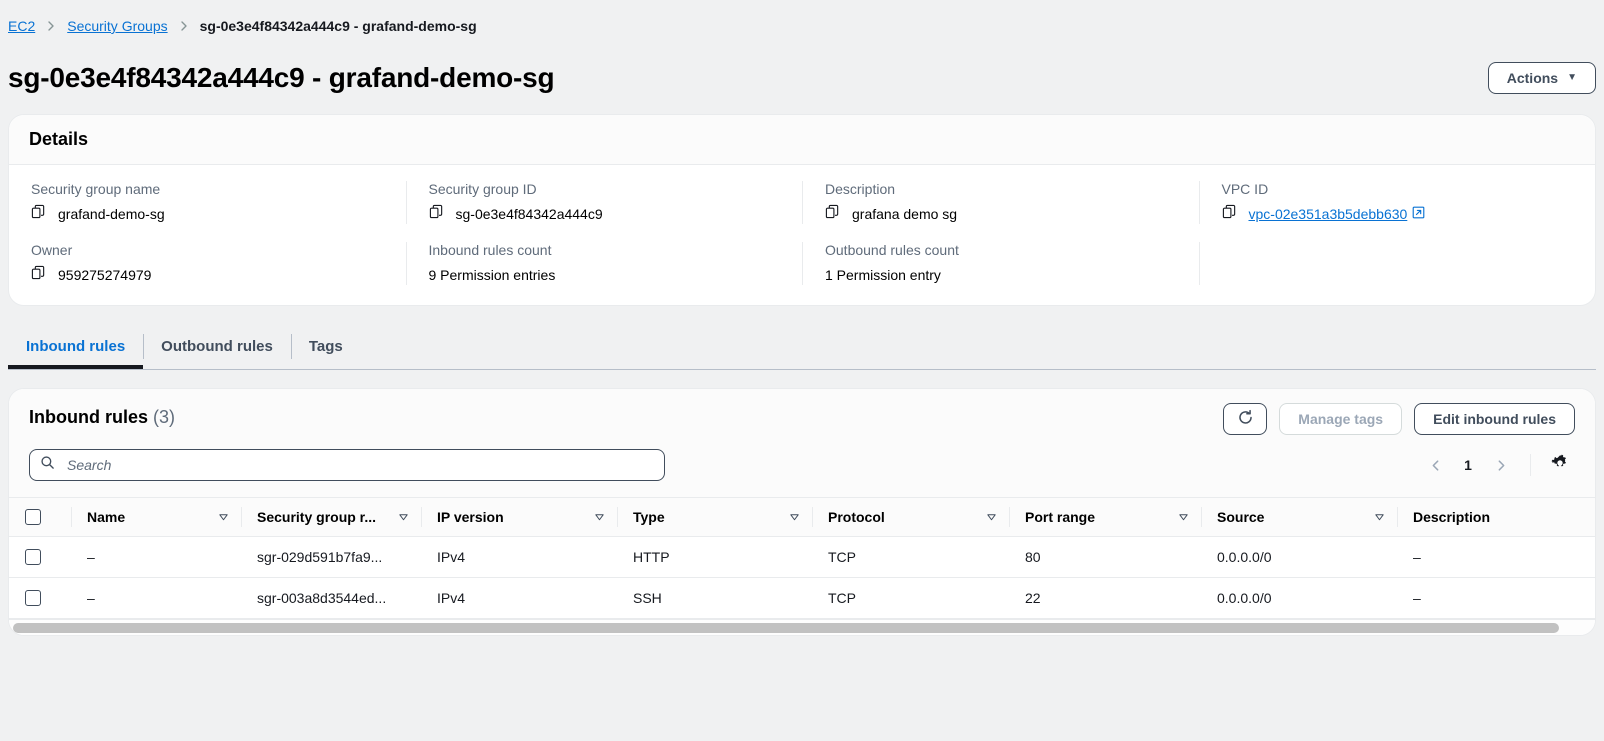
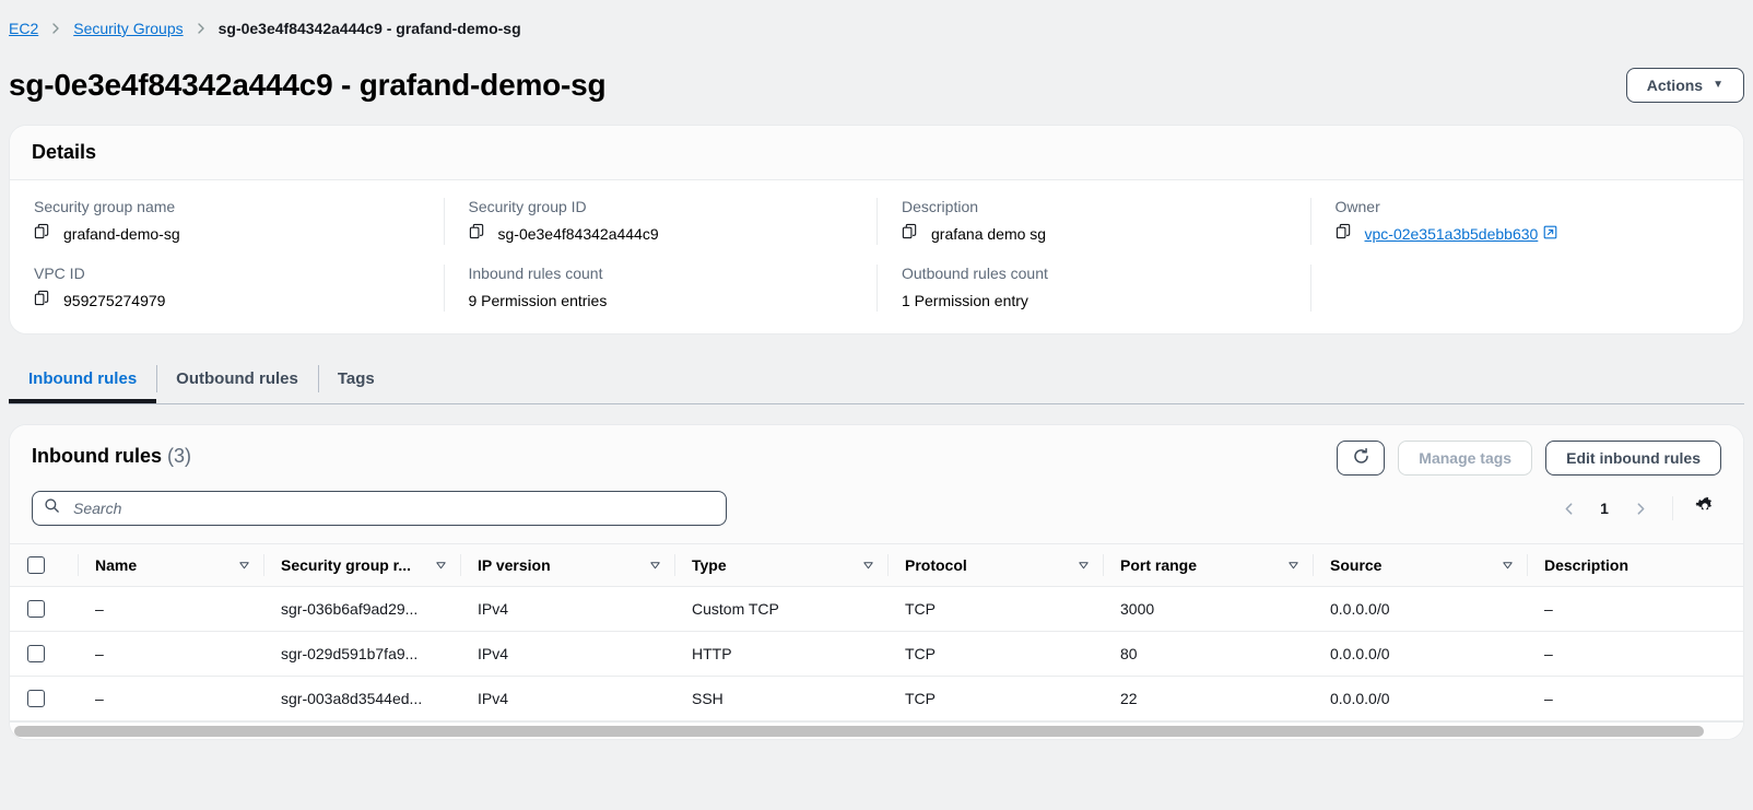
  EC2
  Security Groups
  sg-0e3e4f84342a444c9 - grafand-demo-sg
  sg-0e3e4f84342a444c9 - grafand-demo-sg
  Actions
  ▼
  Details
  Security group name
  grafand-demo-sg
  Security group ID
  sg-0e3e4f84342a444c9
  Description
  grafana demo sg
- VPC ID
+ Owner
  vpc-02e351a3b5debb630
- Owner
+ VPC ID
  959275274979
  Inbound rules count
  9 Permission entries
  Outbound rules count
  1 Permission entry
  Inbound rules
  Outbound rules
  Tags
  Inbound rules (3)
  Manage tags
  Edit inbound rules
  Search
  1
  	Name	Security group r...	IP version	Type	Protocol	Port range	Source	Description
+ 	–	sgr-036b6af9ad29...	IPv4	Custom TCP	TCP	3000	0.0.0.0/0	–
  	–	sgr-029d591b7fa9...	IPv4	HTTP	TCP	80	0.0.0.0/0	–
  	–	sgr-003a8d3544ed...	IPv4	SSH	TCP	22	0.0.0.0/0	–
